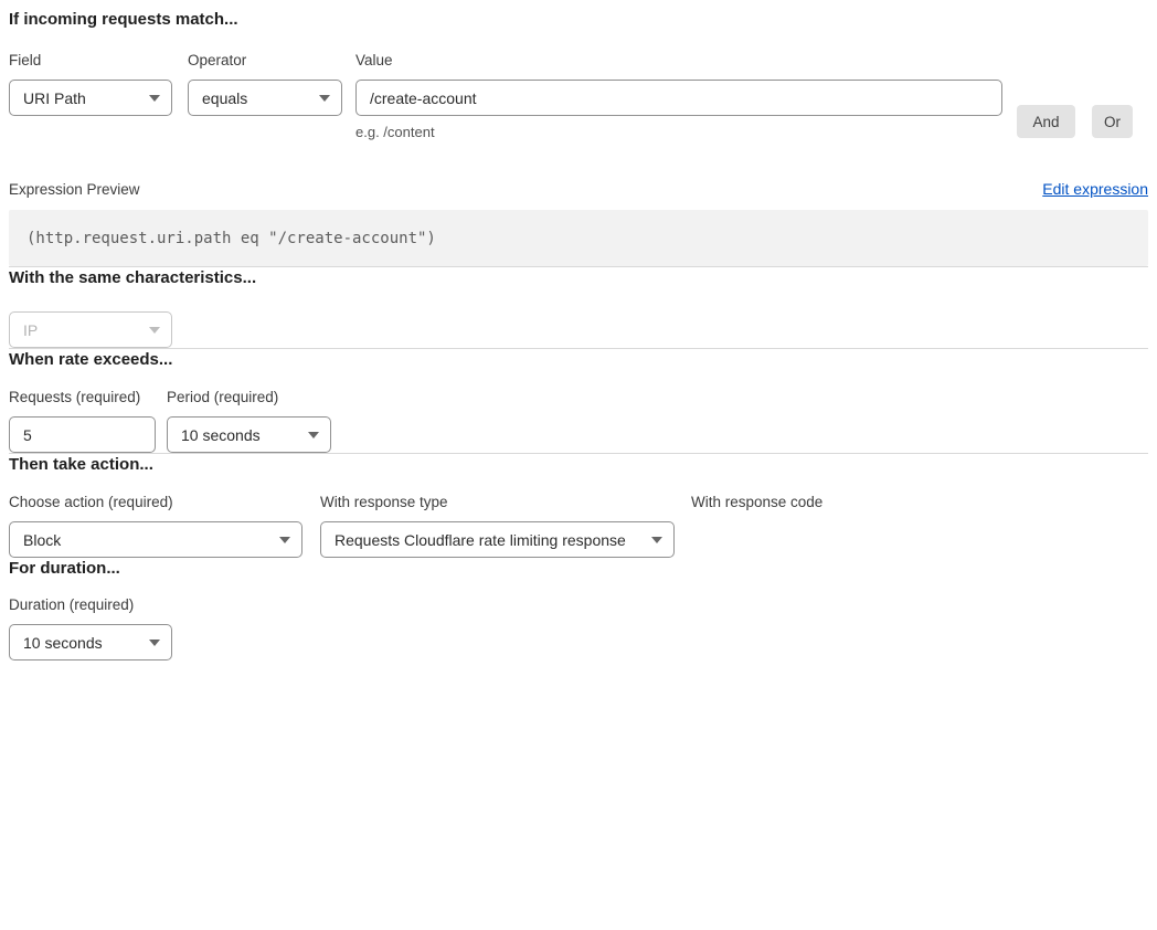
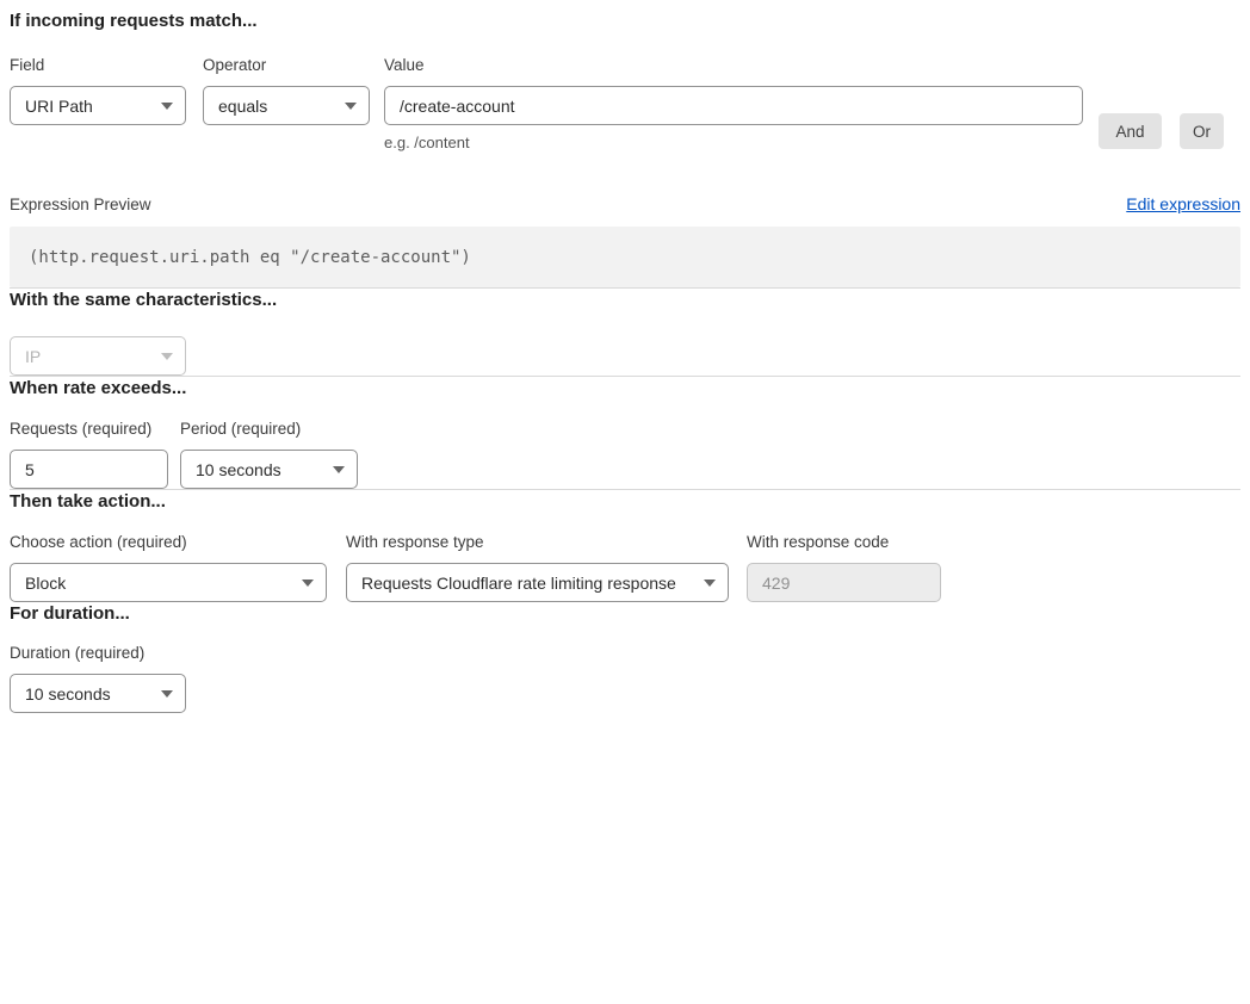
  If incoming requests match...
  Field
  URI Path
  Operator
  equals
  Value
  /create-account
  e.g. /content
  And
  Or
  Expression Preview
  Edit expression
  (http.request.uri.path eq "/create-account")
  With the same characteristics...
  IP
  When rate exceeds...
  Requests (required)
  5
  Period (required)
  10 seconds
  Then take action...
  Choose action (required)
  Block
  With response type
  Requests Cloudflare rate limiting response
  With response code
+ 429
  For duration...
  Duration (required)
  10 seconds
